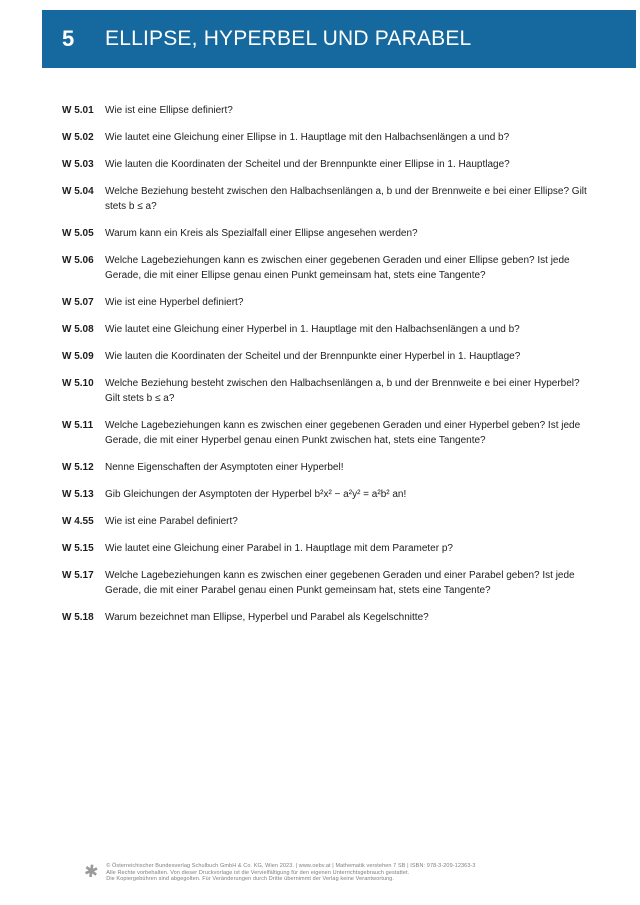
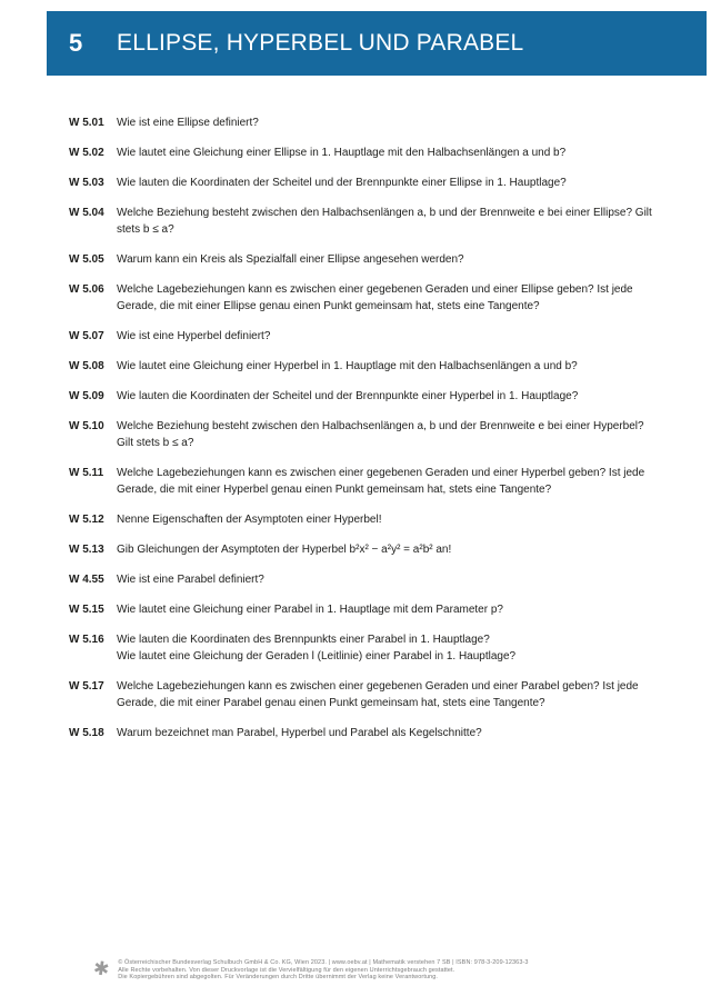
  5
  ELLIPSE, HYPERBEL UND PARABEL
  W 5.01
  Wie ist eine Ellipse definiert?
  W 5.02
  Wie lautet eine Gleichung einer Ellipse in 1. Hauptlage mit den Halbachsenlängen a und b?
  W 5.03
  Wie lauten die Koordinaten der Scheitel und der Brennpunkte einer Ellipse in 1. Hauptlage?
  W 5.04
  Welche Beziehung besteht zwischen den Halbachsenlängen a, b und der Brennweite e bei einer Ellipse? Gilt stets b ≤ a?
  W 5.05
  Warum kann ein Kreis als Spezialfall einer Ellipse angesehen werden?
  W 5.06
  Welche Lagebeziehungen kann es zwischen einer gegebenen Geraden und einer Ellipse geben? Ist jede Gerade, die mit einer Ellipse genau einen Punkt gemeinsam hat, stets eine Tangente?
  W 5.07
  Wie ist eine Hyperbel definiert?
  W 5.08
  Wie lautet eine Gleichung einer Hyperbel in 1. Hauptlage mit den Halbachsenlängen a und b?
  W 5.09
  Wie lauten die Koordinaten der Scheitel und der Brennpunkte einer Hyperbel in 1. Hauptlage?
  W 5.10
  Welche Beziehung besteht zwischen den Halbachsenlängen a, b und der Brennweite e bei einer Hyperbel? Gilt stets b ≤ a?
  W 5.11
- Welche Lagebeziehungen kann es zwischen einer gegebenen Geraden und einer Hyperbel geben? Ist jede Gerade, die mit einer Hyperbel genau einen Punkt zwischen hat, stets eine Tangente?
+ Welche Lagebeziehungen kann es zwischen einer gegebenen Geraden und einer Hyperbel geben? Ist jede Gerade, die mit einer Hyperbel genau einen Punkt gemeinsam hat, stets eine Tangente?
  W 5.12
  Nenne Eigenschaften der Asymptoten einer Hyperbel!
  W 5.13
  Gib Gleichungen der Asymptoten der Hyperbel b²x² − a²y² = a²b² an!
  W 4.55
  Wie ist eine Parabel definiert?
  W 5.15
  Wie lautet eine Gleichung einer Parabel in 1. Hauptlage mit dem Parameter p?
+ W 5.16
+ Wie lauten die Koordinaten des Brennpunkts einer Parabel in 1. Hauptlage?
+ Wie lautet eine Gleichung der Geraden l (Leitlinie) einer Parabel in 1. Hauptlage?
  W 5.17
  Welche Lagebeziehungen kann es zwischen einer gegebenen Geraden und einer Parabel geben? Ist jede Gerade, die mit einer Parabel genau einen Punkt gemeinsam hat, stets eine Tangente?
  W 5.18
- Warum bezeichnet man Ellipse, Hyperbel und Parabel als Kegelschnitte?
+ Warum bezeichnet man Parabel, Hyperbel und Parabel als Kegelschnitte?
